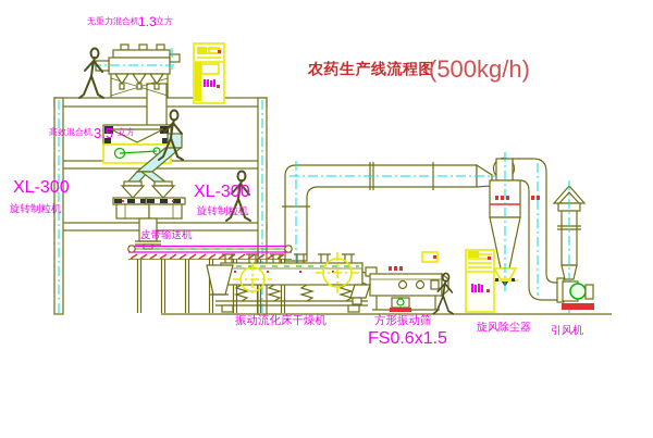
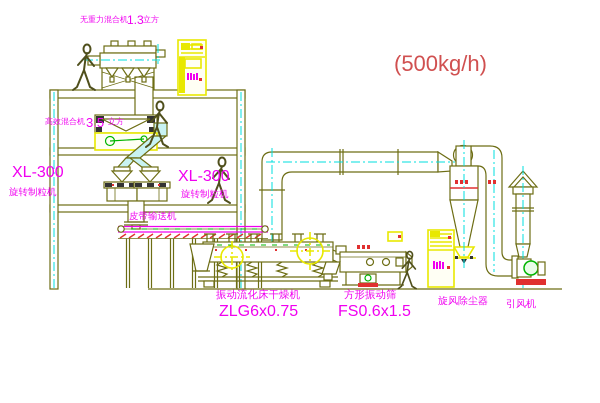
- 农药生产线流程图
  (500kg/h)
  无重力混合机
  1.3
  立方
  高效混合机
  3.5
  立方
  XL-300
  旋转制粒机
  XL-300
  旋转制粒机
  皮带输送机
  振动流化床干燥机
+ ZLG6x0.75
  方形振动筛
  FS0.6x1.5
  旋风除尘器
  引风机
